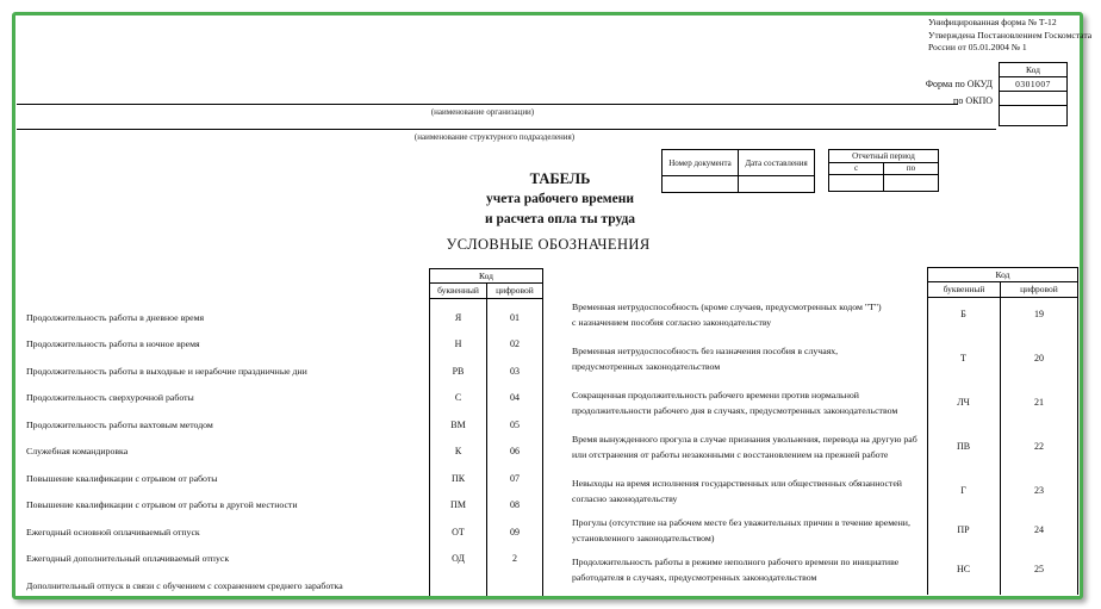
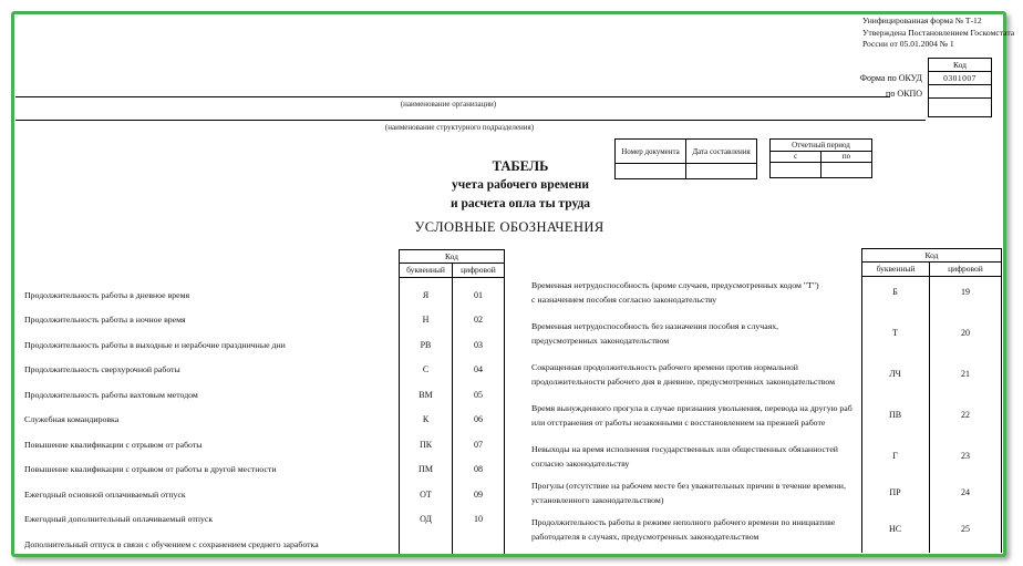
  Унифицированная форма № Т-12
  Утверждена Постановлением Госкомстата
  России от 05.01.2004 № 1
  Форма по ОКУД
  по ОКПО
  Код
  0301007
  (наименование организации)
  (наименование структурного подразделения)
  Номер документа
  Дата составления
  Отчетный период
  с
  по
  ТАБЕЛЬ
  учета рабочего времени
  и расчета опла ты труда
  УСЛОВНЫЕ ОБОЗНАЧЕНИЯ
  Код
  буквенный
  цифровой
  Код
  буквенный
  цифровой
  Продолжительность работы в дневное время
  Я
  01
  Продолжительность работы в ночное время
  Н
  02
  Продолжительность работы в выходные и нерабочие праздничные дни
  РВ
  03
  Продолжительность сверхурочной работы
  С
  04
  Продолжительность работы вахтовым методом
  ВМ
  05
  Служебная командировка
  К
  06
  Повышение квалификации с отрывом от работы
  ПК
  07
  Повышение квалификации с отрывом от работы в другой местности
  ПМ
  08
  Ежегодный основной оплачиваемый отпуск
  ОТ
  09
  Ежегодный дополнительный оплачиваемый отпуск
  ОД
- 2
+ 10
  Дополнительный отпуск в связи с обучением с сохранением среднего заработка
  Временная нетрудоспособность (кроме случаев, предусмотренных кодом "Т")
  с назначением пособия согласно законодательству
  Б
  19
  Временная нетрудоспособность без назначения пособия в случаях,
  предусмотренных законодательством
  Т
  20
  Сокращенная продолжительность рабочего времени против нормальной
- продолжительности рабочего дня в случаях, предусмотренных законодательством
+ продолжительности рабочего дня в дневное, предусмотренных законодательством
  ЛЧ
  21
  Время вынужденного прогула в случае признания увольнения, перевода на другую раб
  или отстранения от работы незаконными с восстановлением на прежней работе
  ПВ
  22
  Невыходы на время исполнения государственных или общественных обязанностей
  согласно законодательству
  Г
  23
  Прогулы (отсутствие на рабочем месте без уважительных причин в течение времени,
  установленного законодательством)
  ПР
  24
  Продолжительность работы в режиме неполного рабочего времени по инициативе
  работодателя в случаях, предусмотренных законодательством
  НС
  25
